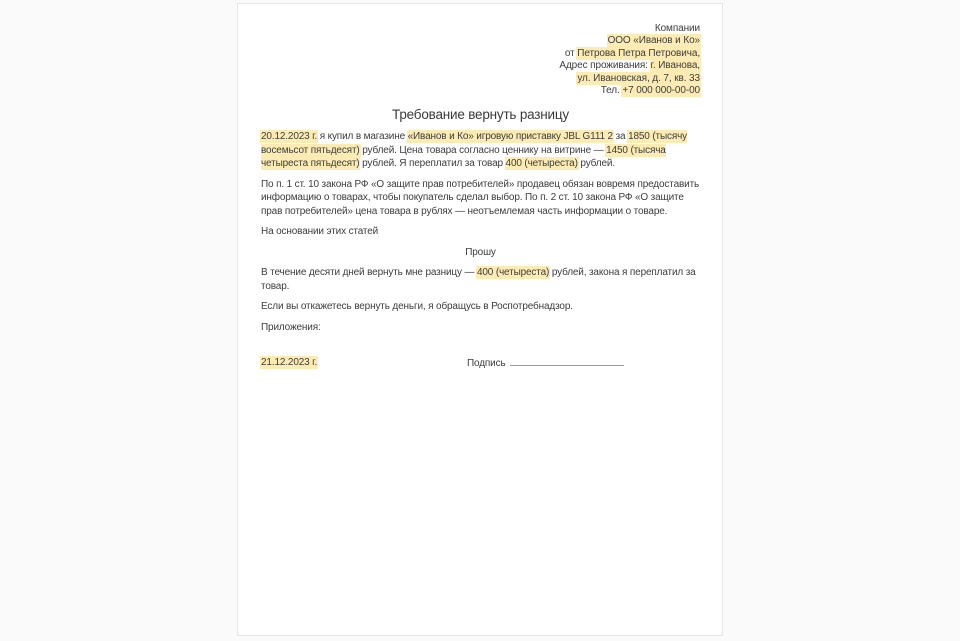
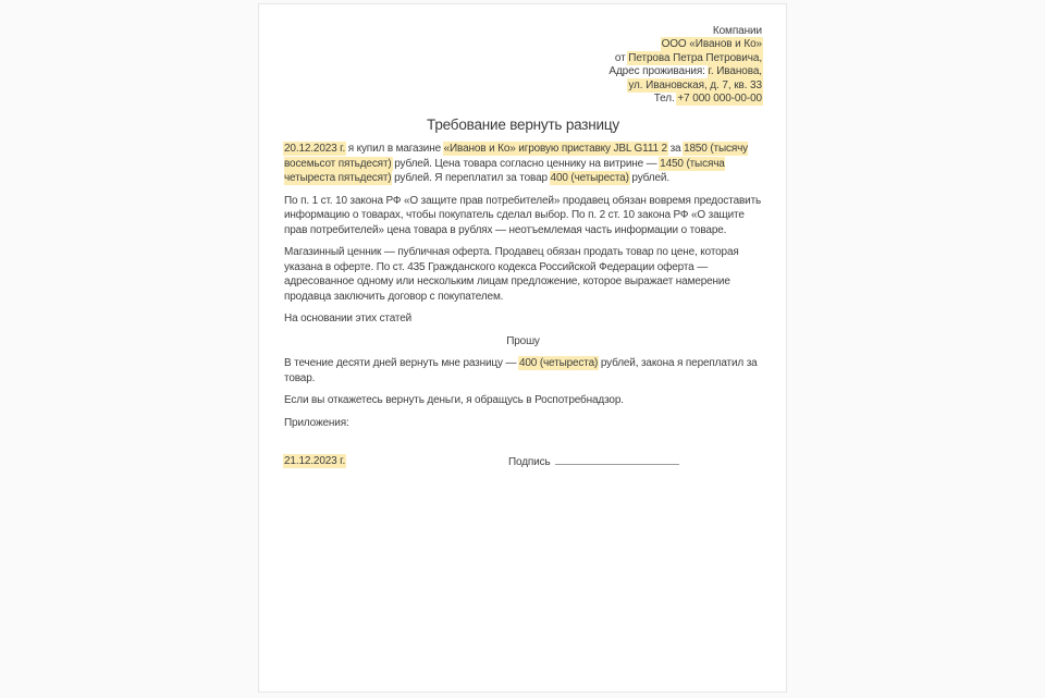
  Компании
  ООО «Иванов и Ко»
  от Петрова Петра Петровича,
  Адрес проживания: г. Иванова,
  ул. Ивановская, д. 7, кв. 33
  Тел. +7 000 000-00-00
  Требование вернуть разницу
  20.12.2023 г. я купил в магазине «Иванов и Ко» игровую приставку JBL G111 2 за 1850 (тысячу восемьсот пятьдесят) рублей. Цена товара согласно ценнику на витрине — 1450 (тысяча четыреста пятьдесят) рублей. Я переплатил за товар 400 (четыреста) рублей.
  По п. 1 ст. 10 закона РФ «О защите прав потребителей» продавец обязан вовремя предоставить информацию о товарах, чтобы покупатель сделал выбор. По п. 2 ст. 10 закона РФ «О защите прав потребителей» цена товара в рублях — неотъемлемая часть информации о товаре.
+ Магазинный ценник — публичная оферта. Продавец обязан продать товар по цене, которая указана в оферте. По ст. 435 Гражданского кодекса Российской Федерации оферта — адресованное одному или нескольким лицам предложение, которое выражает намерение продавца заключить договор с покупателем.
  На основании этих статей
  Прошу
  В течение десяти дней вернуть мне разницу — 400 (четыреста) рублей, закона я переплатил за товар.
  Если вы откажетесь вернуть деньги, я обращусь в Роспотребнадзор.
  Приложения:
  21.12.2023 г.
  Подпись
